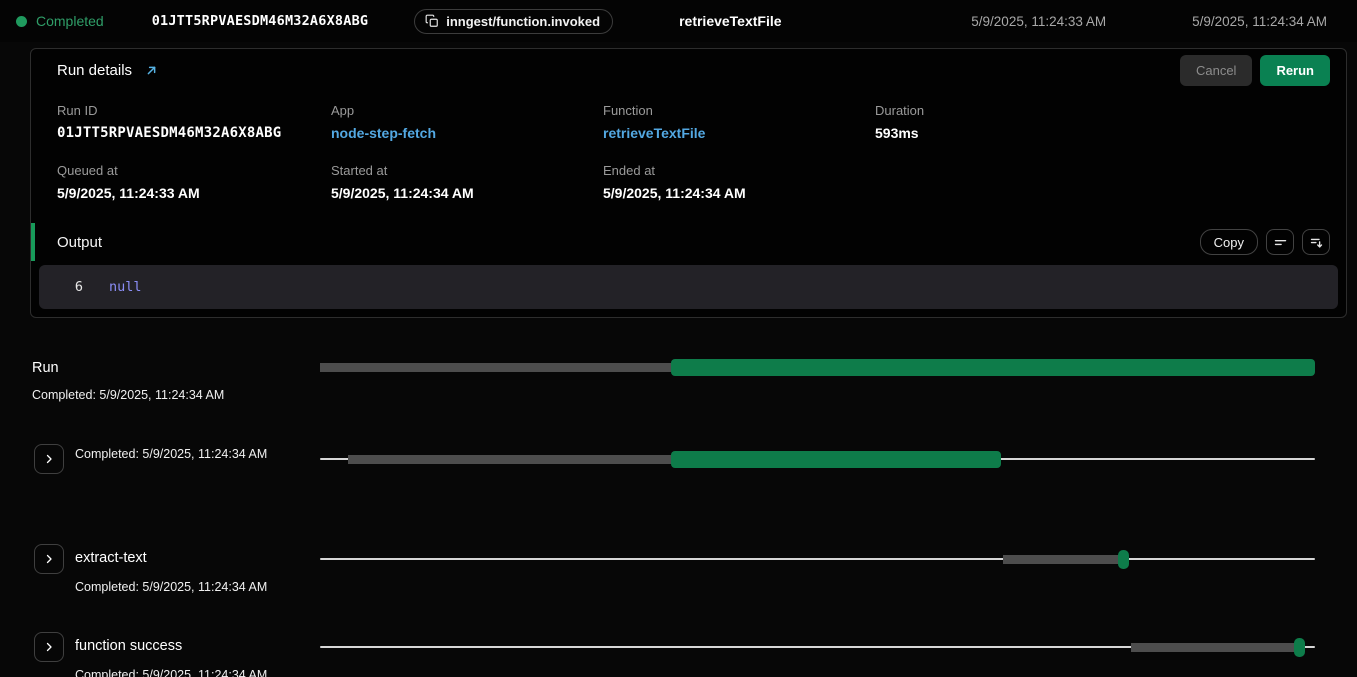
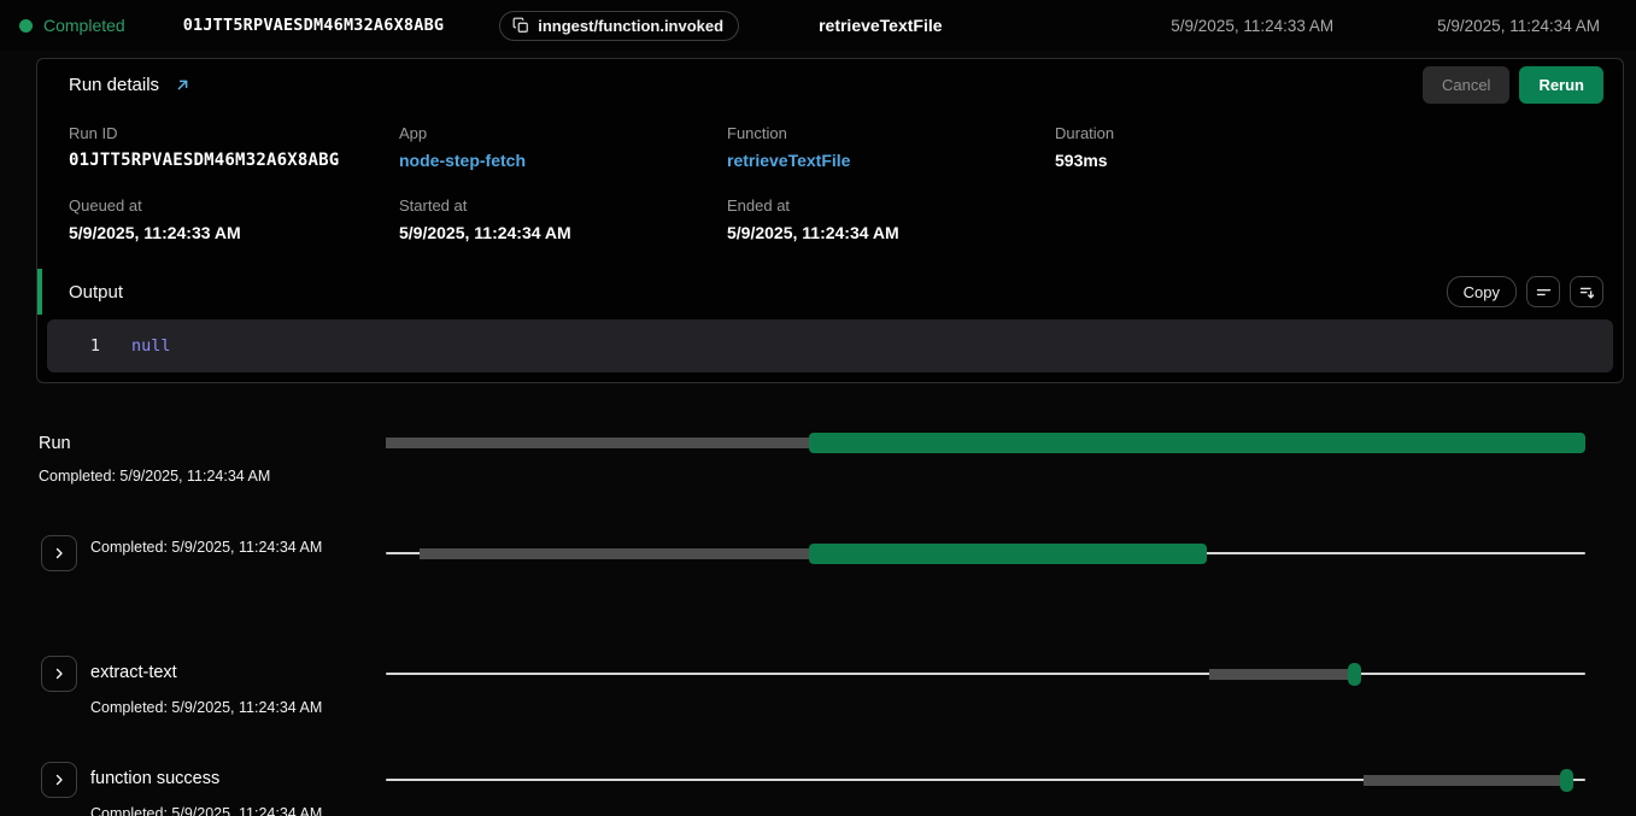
  Completed
  01JTT5RPVAESDM46M32A6X8ABG
  inngest/function.invoked
  retrieveTextFile
  5/9/2025, 11:24:33 AM
  5/9/2025, 11:24:34 AM
  Run details
  Cancel
  Rerun
  Run ID
  01JTT5RPVAESDM46M32A6X8ABG
  App
  node-step-fetch
  Function
  retrieveTextFile
  Duration
  593ms
  Queued at
  5/9/2025, 11:24:33 AM
  Started at
  5/9/2025, 11:24:34 AM
  Ended at
  5/9/2025, 11:24:34 AM
  Output
  Copy
- 6
+ 1
  null
  Run
  Completed: 5/9/2025, 11:24:34 AM
  Completed: 5/9/2025, 11:24:34 AM
  extract-text
  Completed: 5/9/2025, 11:24:34 AM
  function success
  Completed: 5/9/2025, 11:24:34 AM
